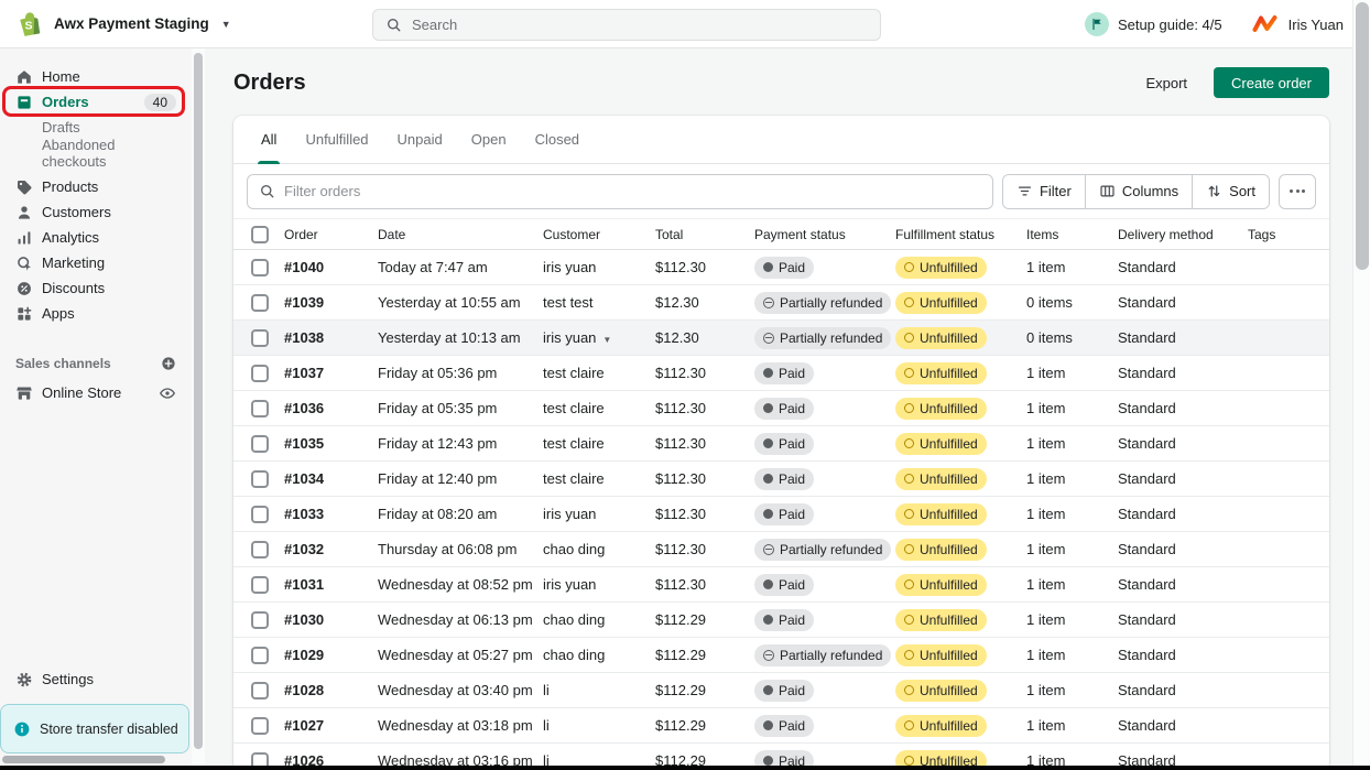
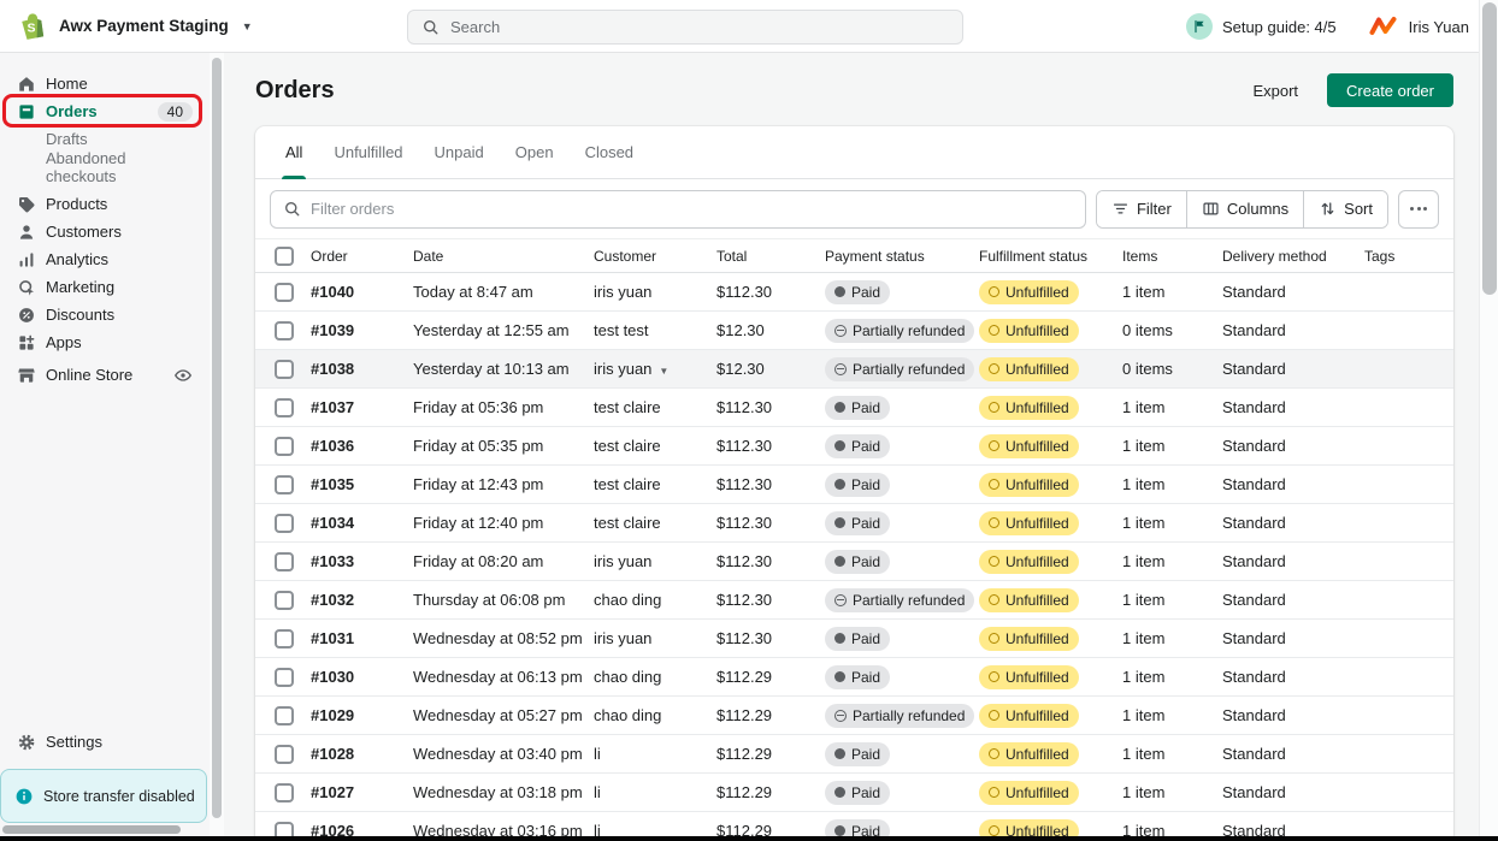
  S
  Awx Payment Staging
  ▼
  Search
  Setup guide: 4/5
  Iris Yuan
  Home
  Orders
  40
  Drafts
  Abandoned checkouts
  Products
  Customers
  Analytics
  Marketing
  Discounts
  Apps
- Sales channels
  Online Store
  Settings
  Store transfer disabled
  Orders
  Export
  Create order
  All
  Unfulfilled
  Unpaid
  Open
  Closed
  Filter orders
  Filter
  Columns
  Sort
  Order
  Date
  Customer
  Total
  Payment status
  Fulfillment status
  Items
  Delivery method
  Tags
  #1040
- Today at 7:47 am
+ Today at 8:47 am
  iris yuan
  $112.30
  Paid
  Unfulfilled
  1 item
  Standard
  #1039
- Yesterday at 10:55 am
+ Yesterday at 12:55 am
  test test
  $12.30
  Partially refunded
  Unfulfilled
  0 items
  Standard
  #1038
  Yesterday at 10:13 am
  iris yuan ▼
  $12.30
  Partially refunded
  Unfulfilled
  0 items
  Standard
  #1037
  Friday at 05:36 pm
  test claire
  $112.30
  Paid
  Unfulfilled
  1 item
  Standard
  #1036
  Friday at 05:35 pm
  test claire
  $112.30
  Paid
  Unfulfilled
  1 item
  Standard
  #1035
  Friday at 12:43 pm
  test claire
  $112.30
  Paid
  Unfulfilled
  1 item
  Standard
  #1034
  Friday at 12:40 pm
  test claire
  $112.30
  Paid
  Unfulfilled
  1 item
  Standard
  #1033
  Friday at 08:20 am
  iris yuan
  $112.30
  Paid
  Unfulfilled
  1 item
  Standard
  #1032
  Thursday at 06:08 pm
  chao ding
  $112.30
  Partially refunded
  Unfulfilled
  1 item
  Standard
  #1031
  Wednesday at 08:52 pm
  iris yuan
  $112.30
  Paid
  Unfulfilled
  1 item
  Standard
  #1030
  Wednesday at 06:13 pm
  chao ding
  $112.29
  Paid
  Unfulfilled
  1 item
  Standard
  #1029
  Wednesday at 05:27 pm
  chao ding
  $112.29
  Partially refunded
  Unfulfilled
  1 item
  Standard
  #1028
  Wednesday at 03:40 pm
  li
  $112.29
  Paid
  Unfulfilled
  1 item
  Standard
  #1027
  Wednesday at 03:18 pm
  li
  $112.29
  Paid
  Unfulfilled
  1 item
  Standard
  #1026
  Wednesday at 03:16 pm
  li
  $112.29
  Paid
  Unfulfilled
  1 item
  Standard
